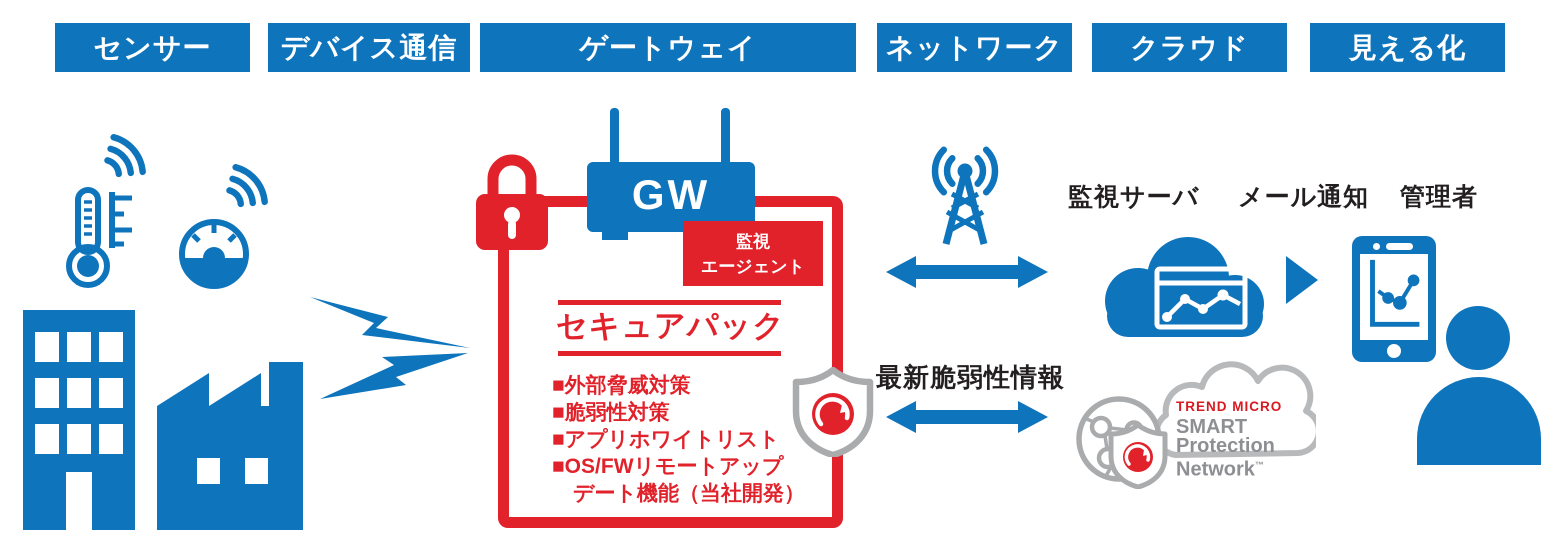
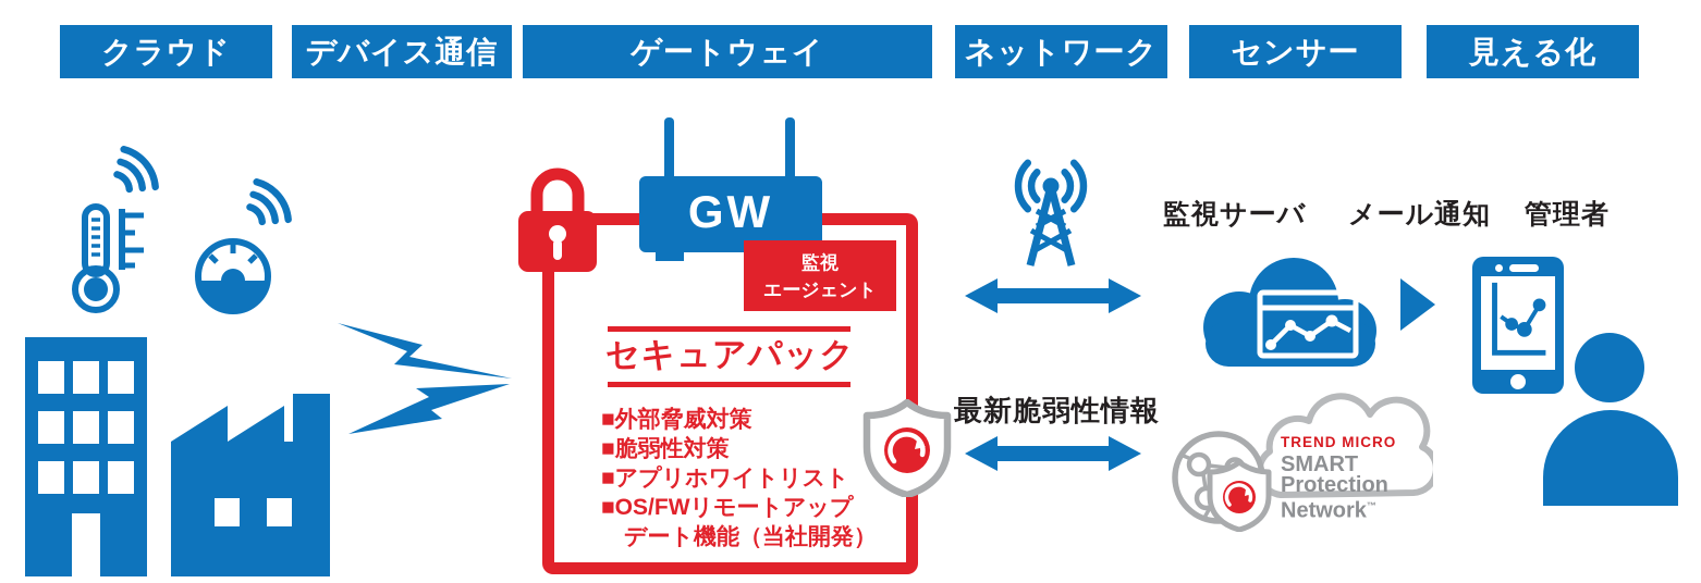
- センサー
+ クラウド
  デバイス通信
  ゲートウェイ
  ネットワーク
- クラウド
+ センサー
  見える化
  GW
  監視
  エージェント
  セキュアパック
  ■外部脅威対策
  ■脆弱性対策
  ■アプリホワイトリスト
  ■OS/FWリモートアップ
  デート機能（当社開発）
  監視サーバ
  メール通知
  管理者
  最新脆弱性情報
  TREND MICRO
  SMART
  Protection
  Network™
